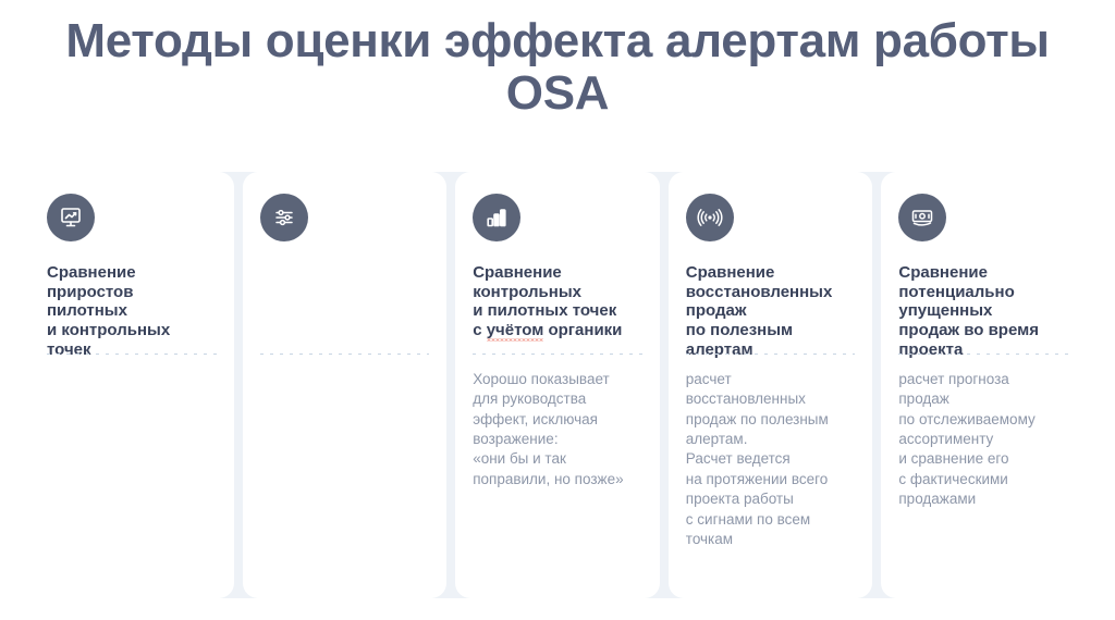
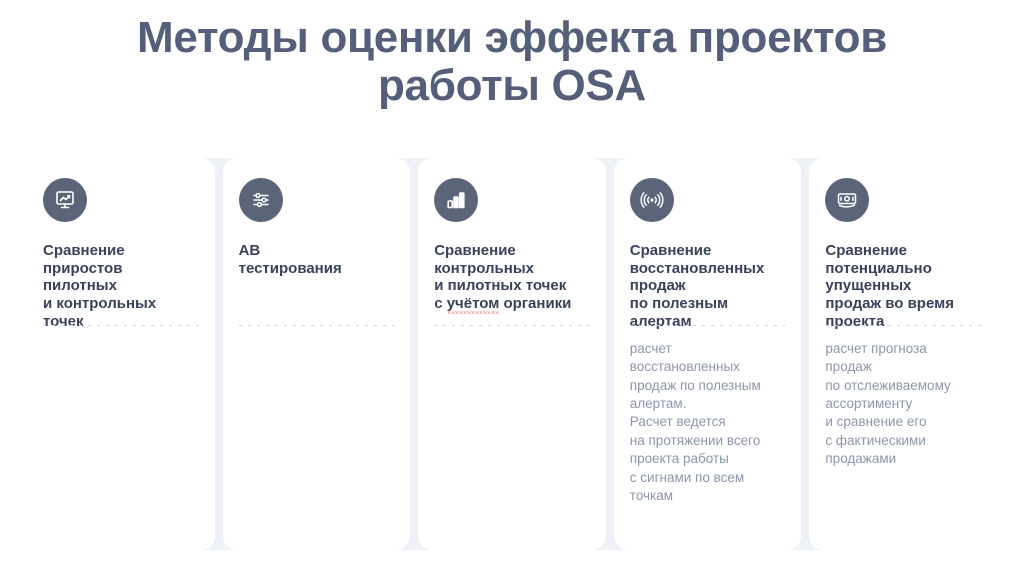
- Методы оценки эффекта алертам работы OSA
+ Методы оценки эффекта проектов работы OSA
  Сравнение
  приростов
  пилотных
  и контрольных
  точек
+ AB
+ тестирования
  Сравнение
  контрольных
  и пилотных точек
  с учётом органики
- Хорошо показывает
- для руководства
- эффект, исключая
- возражение:
- «они бы и так
- поправили, но позже»
  Сравнение
  восстановленных
  продаж
  по полезным
  алертам
  расчет
  восстановленных
  продаж по полезным
  алертам.
  Расчет ведется
  на протяжении всего
  проекта работы
  с сигнами по всем
  точкам
  Сравнение
  потенциально
  упущенных
  продаж во время
  проекта
  расчет прогноза
  продаж
  по отслеживаемому
  ассортименту
  и сравнение его
  с фактическими
  продажами
